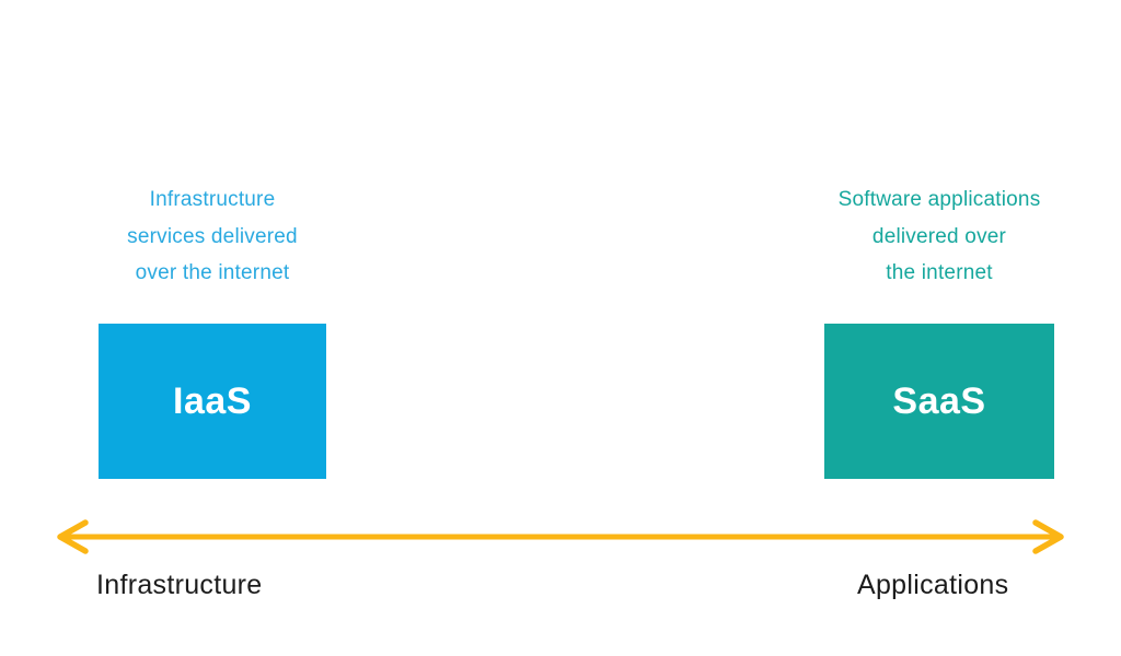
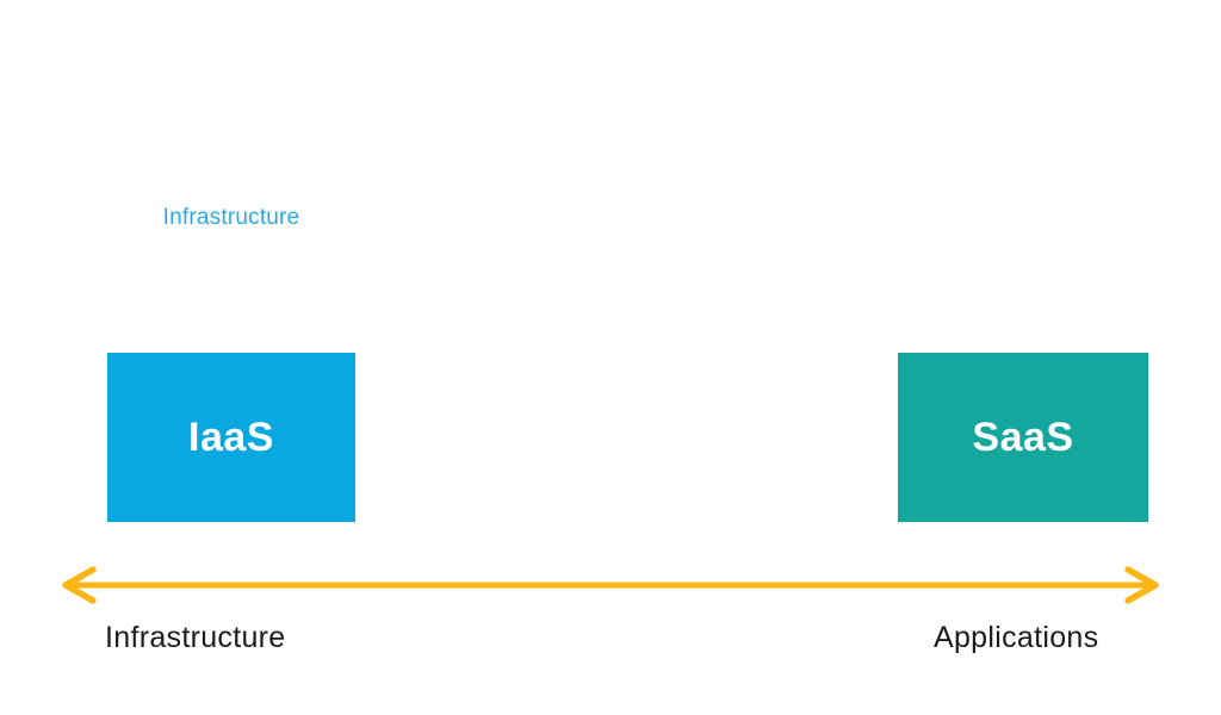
  Infrastructure
- services delivered
- over the internet
- Software applications
- delivered over
- the internet
  IaaS
  SaaS
  Infrastructure
  Applications
